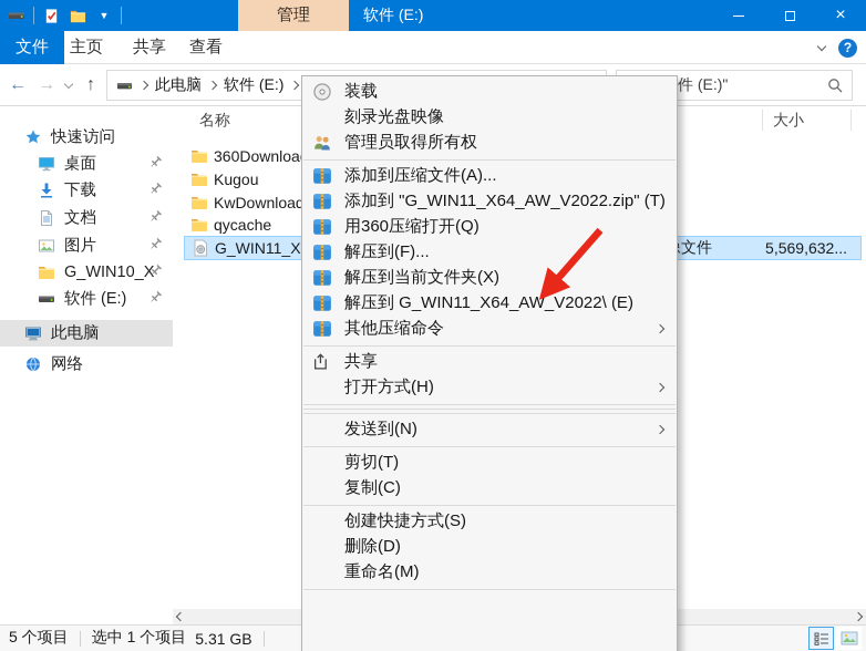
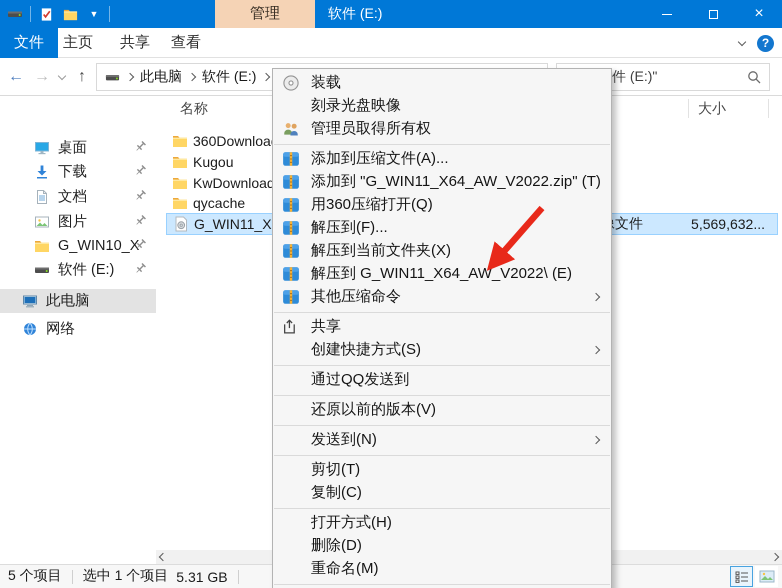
  ▼
  管理
  软件 (E:)
  ×
  文件
  主页
  共享
  查看
  ?
  ←
  →
  ↑
  此电脑
  软件 (E:)
- 快速访问
  桌面
  下载
  文档
  图片
  G_WIN10_X
  软件 (E:)
  此电脑
  网络
  名称
  大小
  360Downloa
  Kugou
  KwDownload
  qycache
  5,569,632...
  5 个项目
  选中 1 个项目
  5.31 GB
  装载
  刻录光盘映像
  管理员取得所有权
  添加到压缩文件(A)...
  添加到 "G_WIN11_X64_AW_V2022.zip" (T)
  用360压缩打开(Q)
  解压到(F)...
  解压到当前文件夹(X)
  解压到 G_WIN11_X64_AW_V2022\ (E)
  其他压缩命令
  共享
- 打开方式(H)
+ 创建快捷方式(S)
+ 通过QQ发送到
+ 还原以前的版本(V)
  发送到(N)
  剪切(T)
  复制(C)
- 创建快捷方式(S)
+ 打开方式(H)
  删除(D)
  重命名(M)
